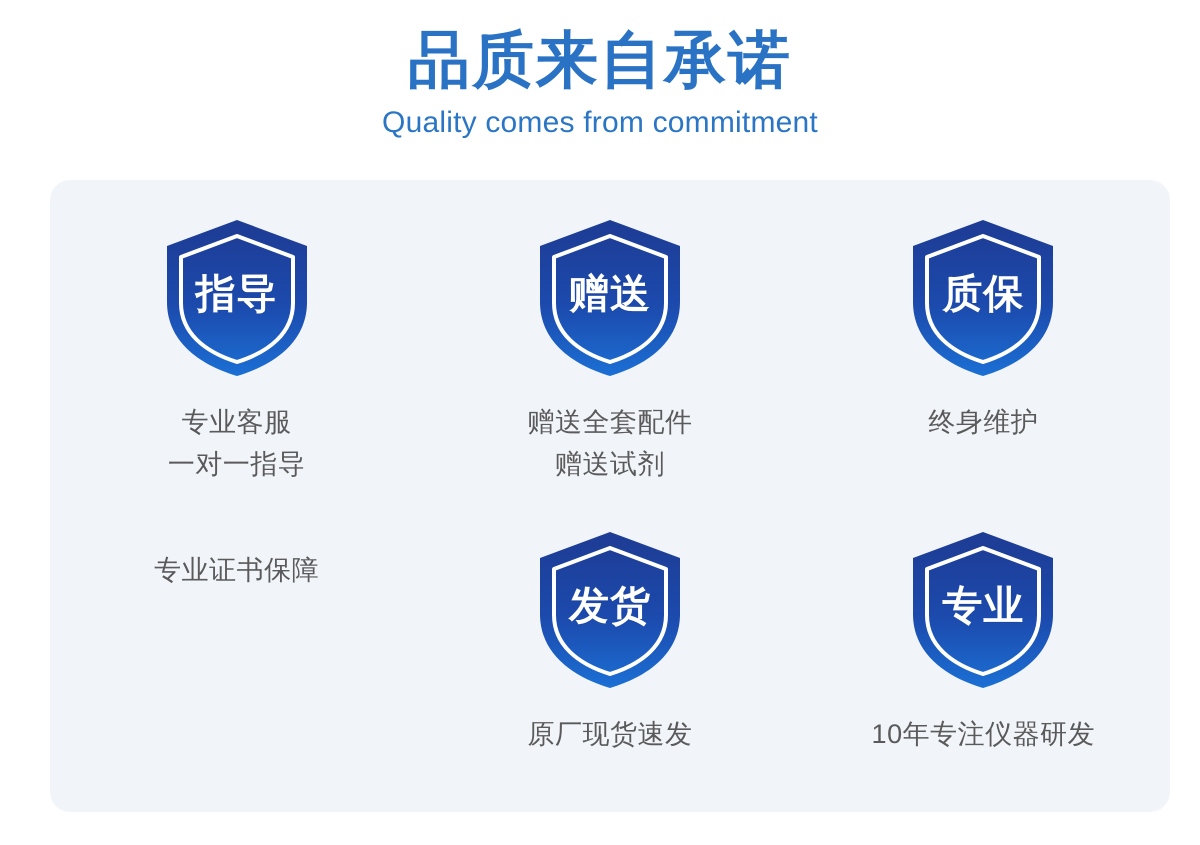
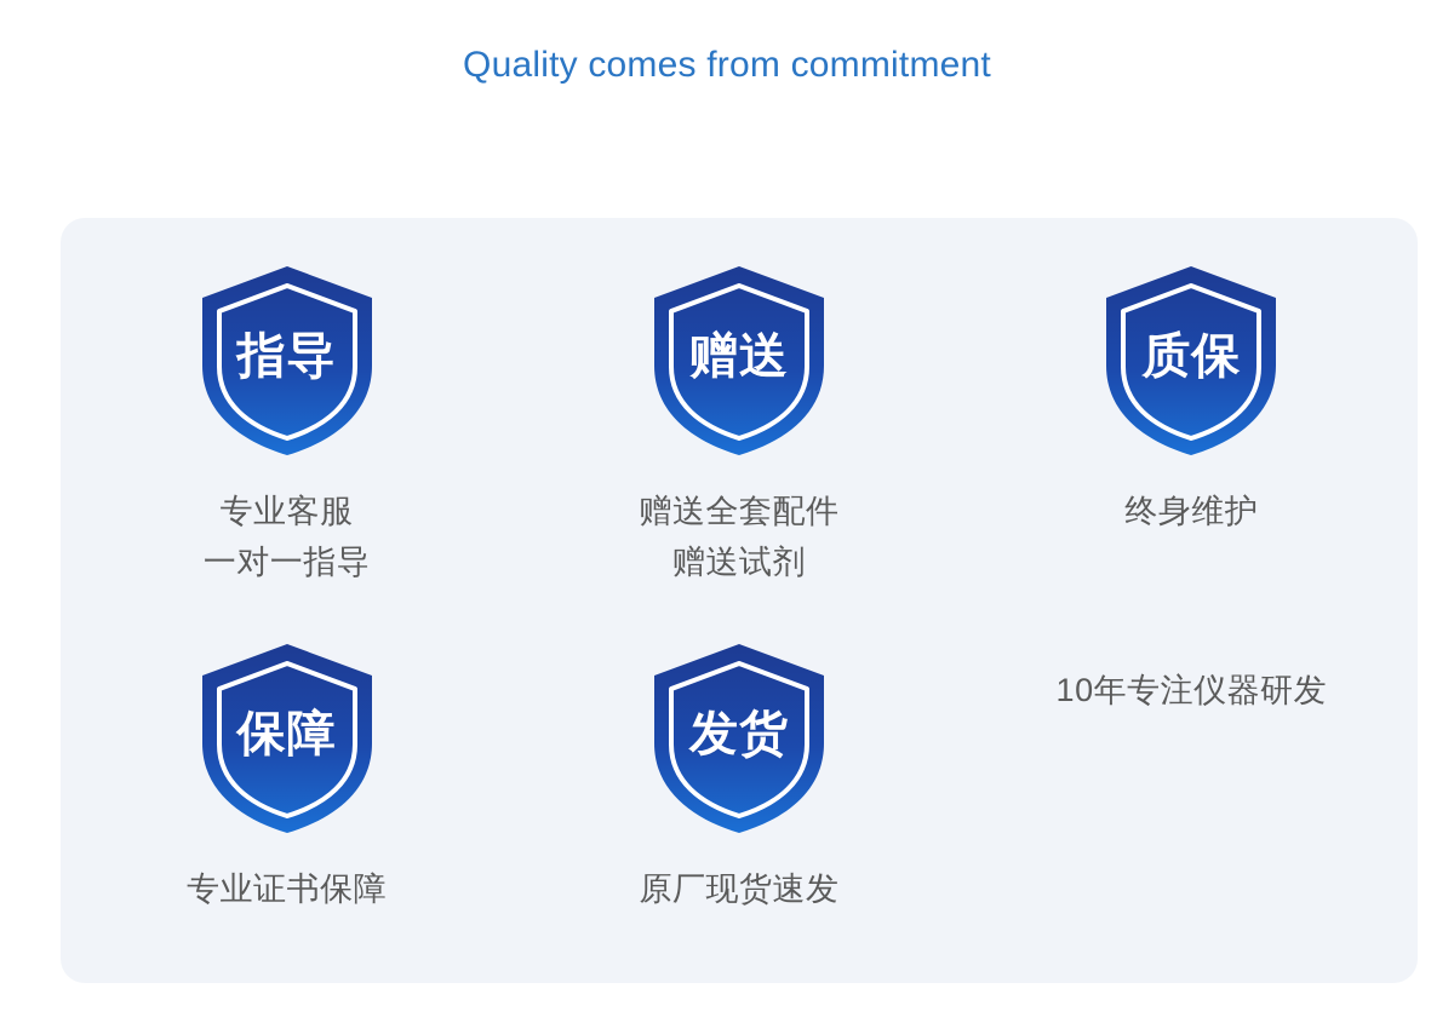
- 品质来自承诺
  Quality comes from commitment
  指导
  专业客服
  一对一指导
  赠送
  赠送全套配件
  赠送试剂
  质保
  终身维护
+ 保障
  专业证书保障
  发货
  原厂现货速发
- 专业
  10年专注仪器研发
